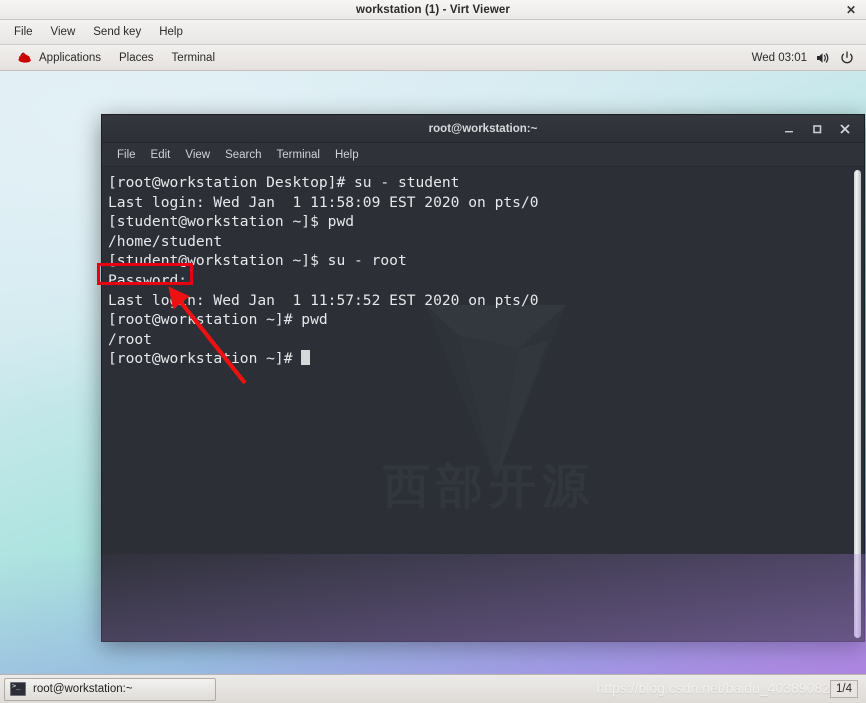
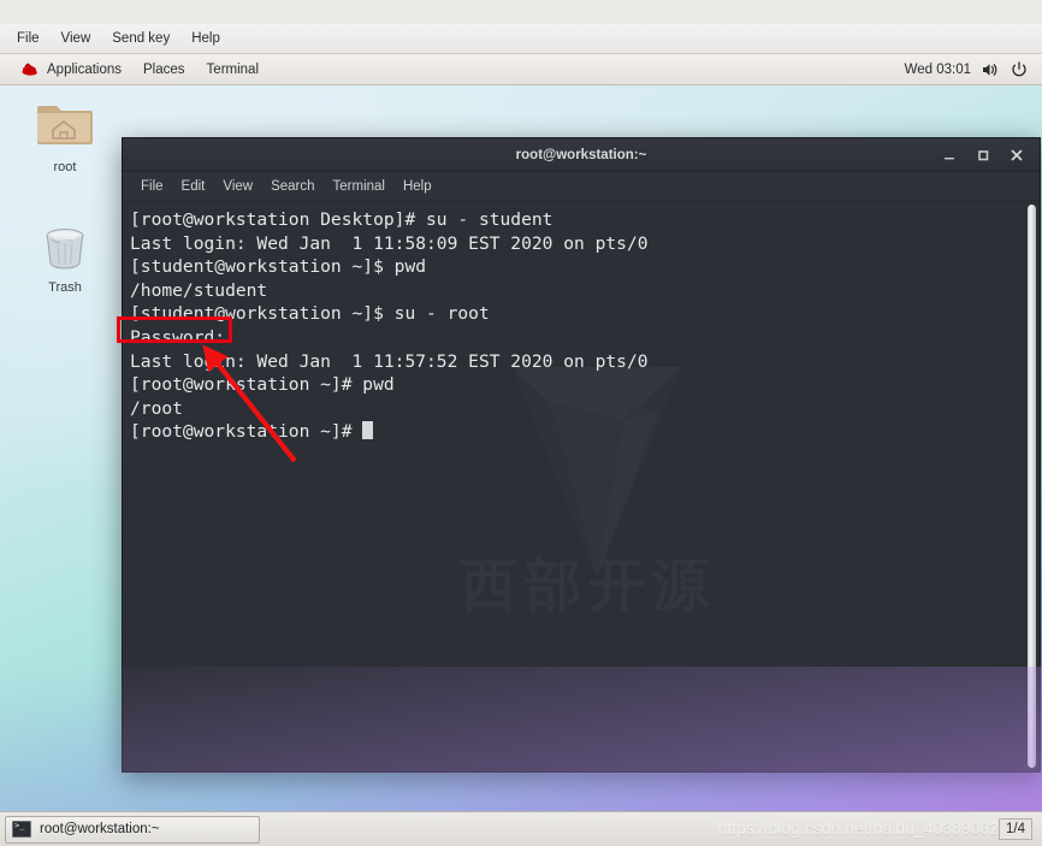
- workstation (1) - Virt Viewer
- ✕
  File
  View
  Send key
  Help
  Applications
  Places
  Terminal
  Wed 03:01
+ root
+ Trash
  root@workstation:~
  File
  Edit
  View
  Search
  Terminal
  Help
  [root@workstation Desktop]# su - student Last login: Wed Jan 1 11:58:09 EST 2020 on pts/0 [student@workstation ~]$ pwd /home/student [student@workstation ~]$ su - root Password: Last login: Wed Jan 1 11:57:52 EST 2020 on pts/0 [root@workstation ~]# pwd /root [root@workstaion ~]#
  root@workstation:~
  https://blog.csdn.net/baidu_40389082
  1/4
